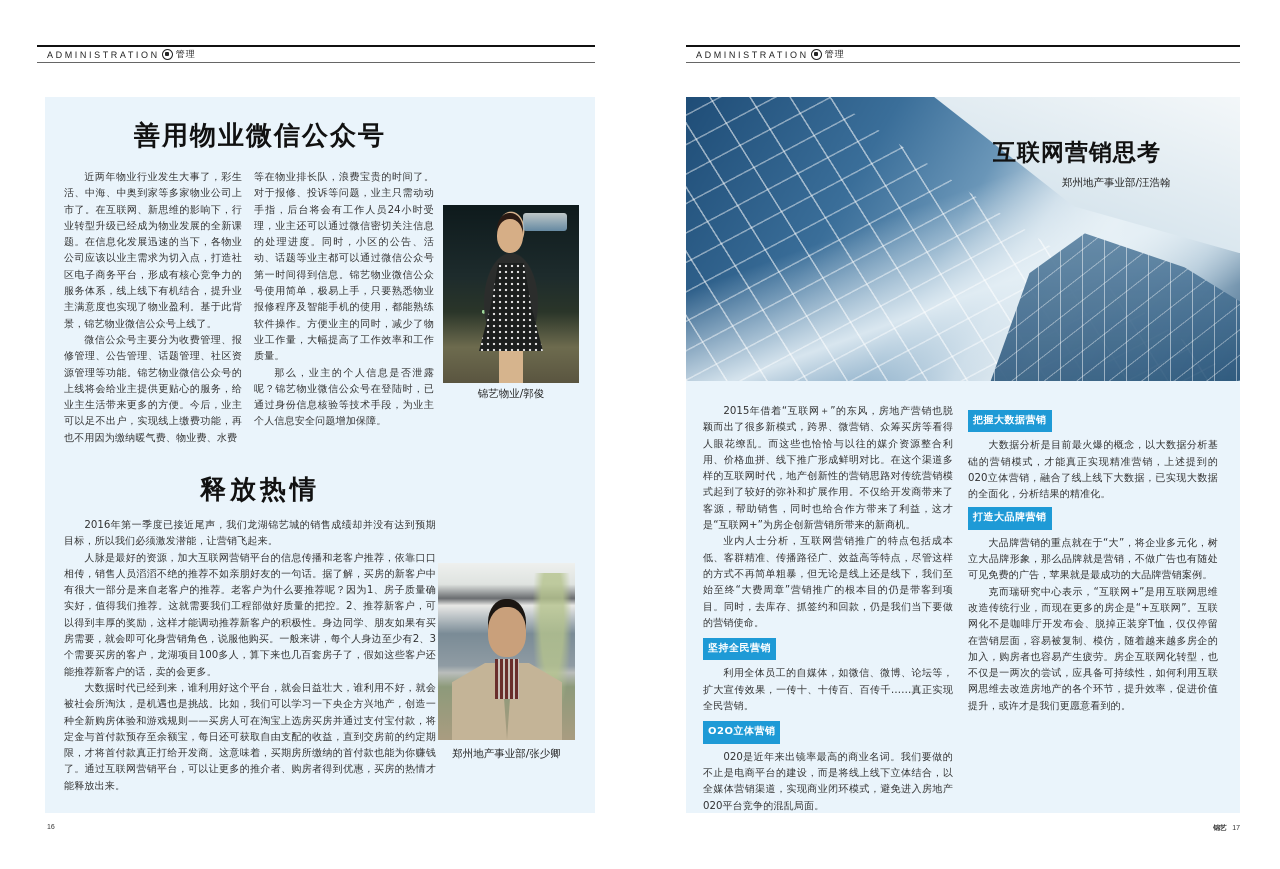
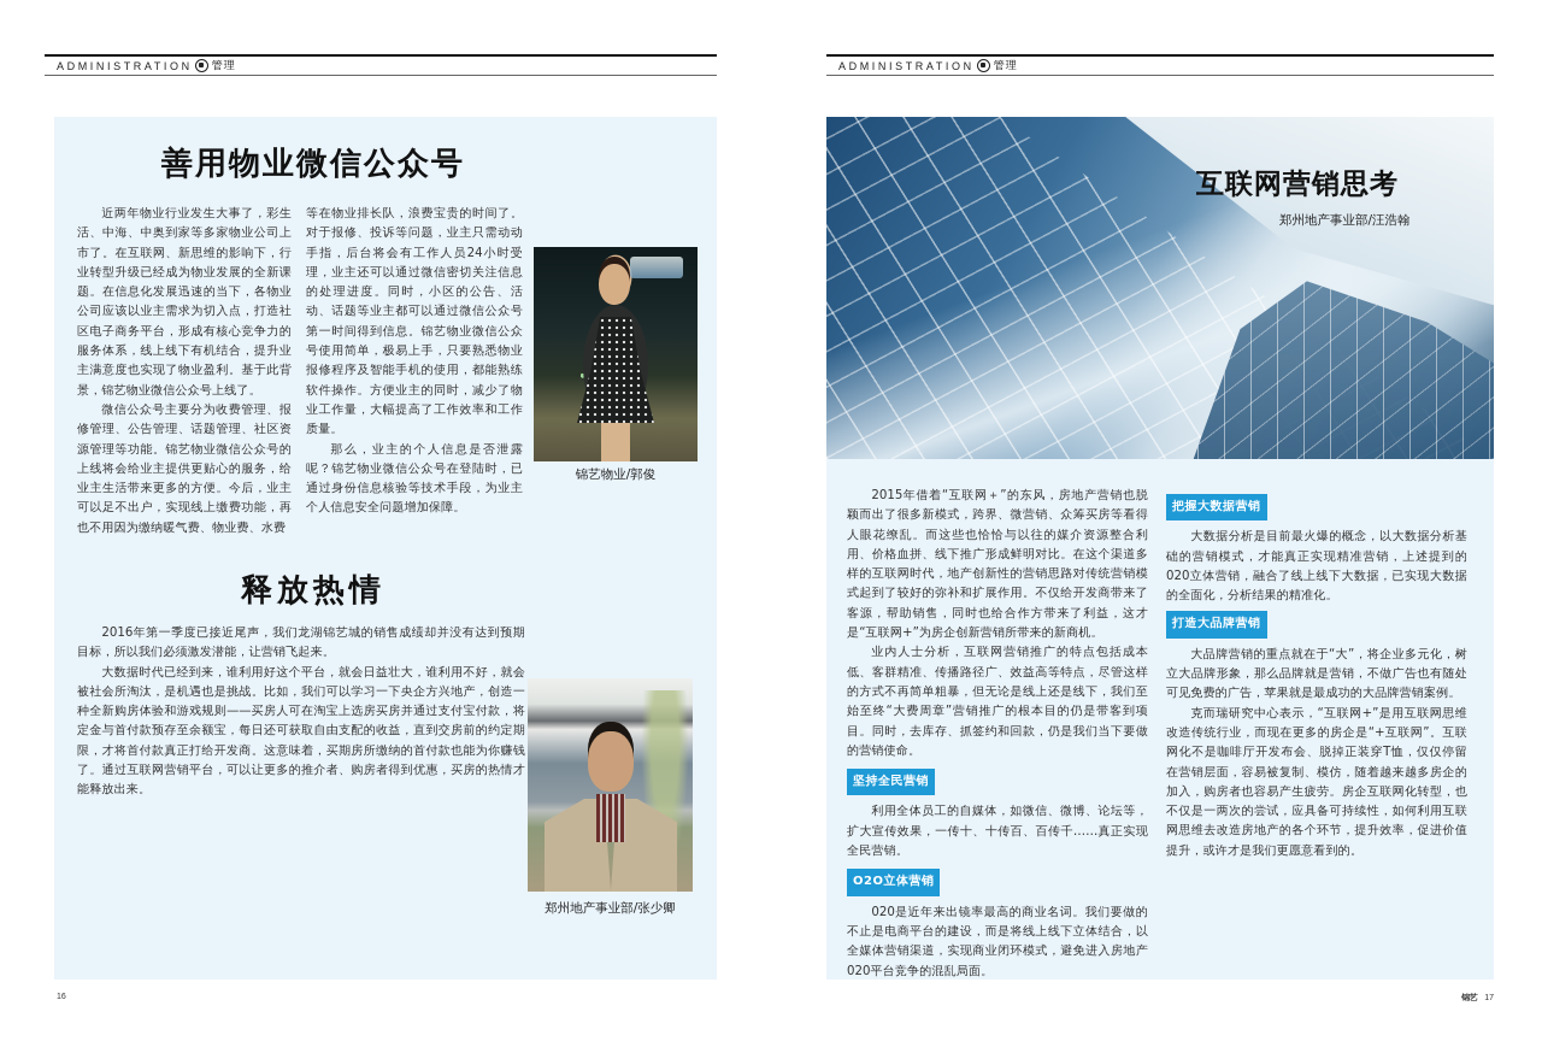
  ADMINISTRATION
  管理
  善用物业微信公众号
  近两年物业行业发生大事了，彩生活、中海、中奥到家等多家物业公司上市了。在互联网、新思维的影响下，行业转型升级已经成为物业发展的全新课题。在信息化发展迅速的当下，各物业公司应该以业主需求为切入点，打造社区电子商务平台，形成有核心竞争力的服务体系，线上线下有机结合，提升业主满意度也实现了物业盈利。基于此背景，锦艺物业微信公众号上线了。
  微信公众号主要分为收费管理、报修管理、公告管理、话题管理、社区资源管理等功能。锦艺物业微信公众号的上线将会给业主提供更贴心的服务，给业主生活带来更多的方便。今后，业主可以足不出户，实现线上缴费功能，再也不用因为缴纳暖气费、物业费、水费
  等在物业排长队，浪费宝贵的时间了。对于报修、投诉等问题，业主只需动动手指，后台将会有工作人员24小时受理，业主还可以通过微信密切关注信息的处理进度。同时，小区的公告、活动、话题等业主都可以通过微信公众号第一时间得到信息。锦艺物业微信公众号使用简单，极易上手，只要熟悉物业报修程序及智能手机的使用，都能熟练软件操作。方便业主的同时，减少了物业工作量，大幅提高了工作效率和工作质量。
  那么，业主的个人信息是否泄露呢？锦艺物业微信公众号在登陆时，已通过身份信息核验等技术手段，为业主个人信息安全问题增加保障。
  锦艺物业/郭俊
  释放热情
  2016年第一季度已接近尾声，我们龙湖锦艺城的销售成绩却并没有达到预期目标，所以我们必须激发潜能，让营销飞起来。
- 人脉是最好的资源，加大互联网营销平台的信息传播和老客户推荐，依靠口口相传，销售人员滔滔不绝的推荐不如亲朋好友的一句话。据了解，买房的新客户中有很大一部分是来自老客户的推荐。老客户为什么要推荐呢？因为1、房子质量确实好，值得我们推荐。这就需要我们工程部做好质量的把控。2、推荐新客户，可以得到丰厚的奖励，这样才能调动推荐新客户的积极性。身边同学、朋友如果有买房需要，就会即可化身营销角色，说服他购买。一般来讲，每个人身边至少有2、3个需要买房的客户，龙湖项目100多人，算下来也几百套房子了，假如这些客户还能推荐新客户的话，卖的会更多。
  大数据时代已经到来，谁利用好这个平台，就会日益壮大，谁利用不好，就会被社会所淘汰，是机遇也是挑战。比如，我们可以学习一下央企方兴地产，创造一种全新购房体验和游戏规则——买房人可在淘宝上选房买房并通过支付宝付款，将定金与首付款预存至余额宝，每日还可获取自由支配的收益，直到交房前的约定期限，才将首付款真正打给开发商。这意味着，买期房所缴纳的首付款也能为你赚钱了。通过互联网营销平台，可以让更多的推介者、购房者得到优惠，买房的热情才能释放出来。
  郑州地产事业部/张少卿
  ADMINISTRATION
  管理
  互联网营销思考
  郑州地产事业部/汪浩翰
  2015年借着“互联网＋”的东风，房地产营销也脱颖而出了很多新模式，跨界、微营销、众筹买房等看得人眼花缭乱。而这些也恰恰与以往的媒介资源整合利用、价格血拼、线下推广形成鲜明对比。在这个渠道多样的互联网时代，地产创新性的营销思路对传统营销模式起到了较好的弥补和扩展作用。不仅给开发商带来了客源，帮助销售，同时也给合作方带来了利益，这才是“互联网+”为房企创新营销所带来的新商机。
  业内人士分析，互联网营销推广的特点包括成本低、客群精准、传播路径广、效益高等特点，尽管这样的方式不再简单粗暴，但无论是线上还是线下，我们至始至终“大费周章”营销推广的根本目的仍是带客到项目。同时，去库存、抓签约和回款，仍是我们当下要做的营销使命。
  坚持全民营销
  利用全体员工的自媒体，如微信、微博、论坛等，扩大宣传效果，一传十、十传百、百传千……真正实现全民营销。
  O2O立体营销
  020是近年来出镜率最高的商业名词。我们要做的不止是电商平台的建设，而是将线上线下立体结合，以全媒体营销渠道，实现商业闭环模式，避免进入房地产020平台竞争的混乱局面。
  把握大数据营销
  大数据分析是目前最火爆的概念，以大数据分析基础的营销模式，才能真正实现精准营销，上述提到的020立体营销，融合了线上线下大数据，已实现大数据的全面化，分析结果的精准化。
  打造大品牌营销
  大品牌营销的重点就在于“大”，将企业多元化，树立大品牌形象，那么品牌就是营销，不做广告也有随处可见免费的广告，苹果就是最成功的大品牌营销案例。
  克而瑞研究中心表示，“互联网+”是用互联网思维改造传统行业，而现在更多的房企是“+互联网”。互联网化不是咖啡厅开发布会、脱掉正装穿T恤，仅仅停留在营销层面，容易被复制、模仿，随着越来越多房企的加入，购房者也容易产生疲劳。房企互联网化转型，也不仅是一两次的尝试，应具备可持续性，如何利用互联网思维去改造房地产的各个环节，提升效率，促进价值提升，或许才是我们更愿意看到的。
